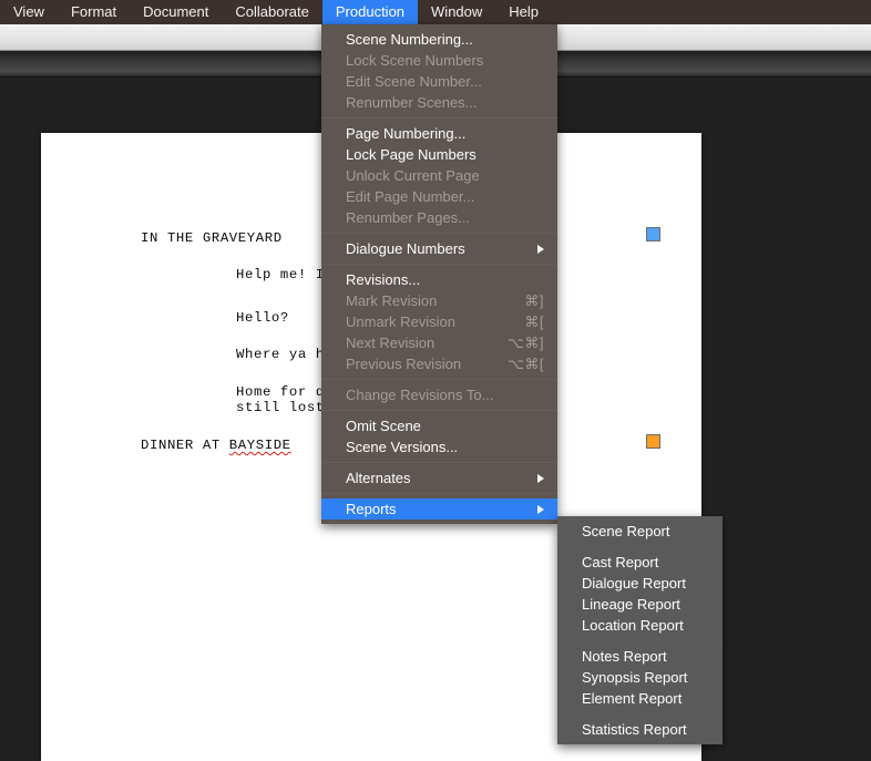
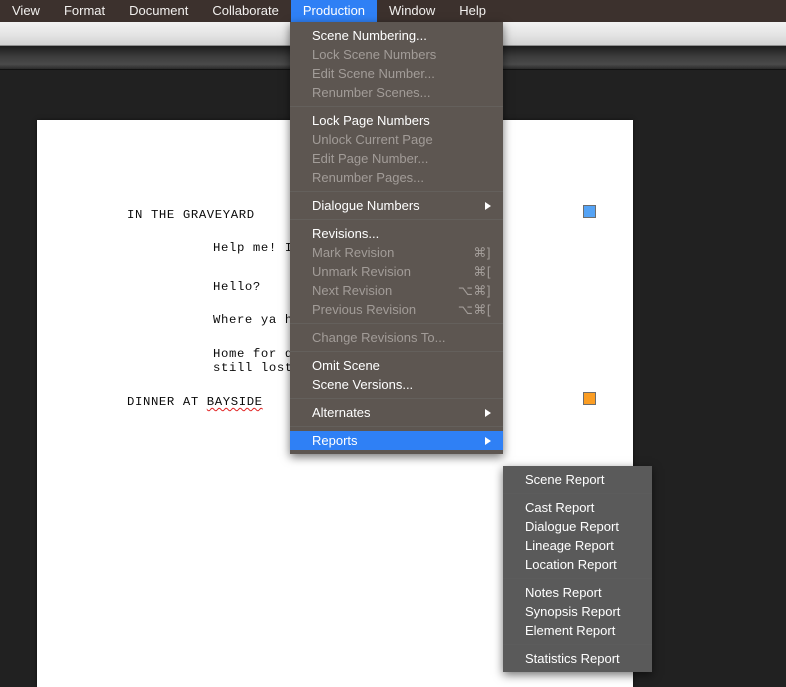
  IN THE GRAVEYARD
  Help me! I
  Hello?
  Where ya h
  Home for d
  still lost
  DINNER AT BAYSIDE
  View
  Format
  Document
  Collaborate
  Production
  Window
  Help
  Scene Numbering...
  Lock Scene Numbers
  Edit Scene Number...
  Renumber Scenes...
- Page Numbering...
  Lock Page Numbers
  Unlock Current Page
  Edit Page Number...
  Renumber Pages...
  Dialogue Numbers
  Revisions...
  Mark Revision
  ⌘]
  Unmark Revision
  ⌘[
  Next Revision
  ⌥⌘]
  Previous Revision
  ⌥⌘[
  Change Revisions To...
  Omit Scene
  Scene Versions...
  Alternates
  Reports
  Scene Report
  Cast Report
  Dialogue Report
  Lineage Report
  Location Report
  Notes Report
  Synopsis Report
  Element Report
  Statistics Report
